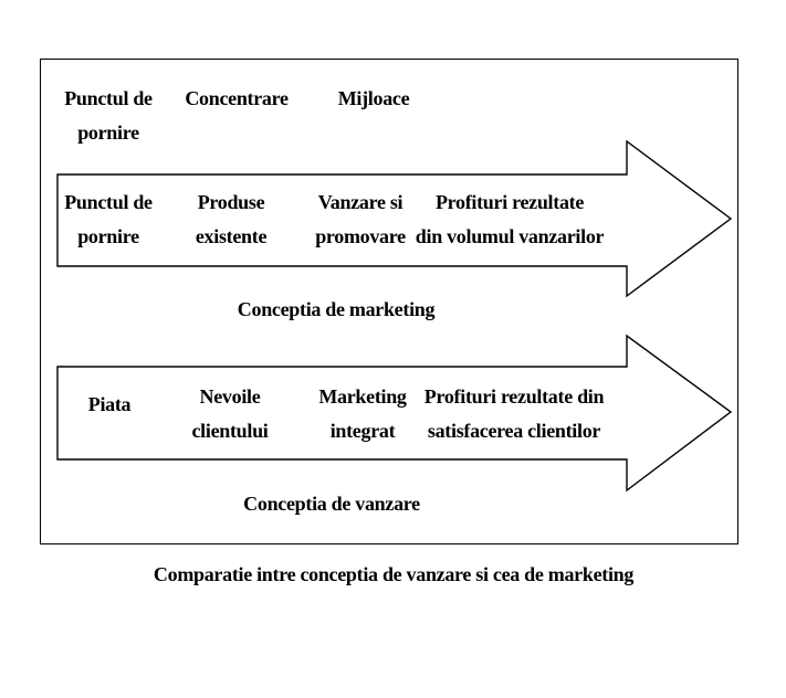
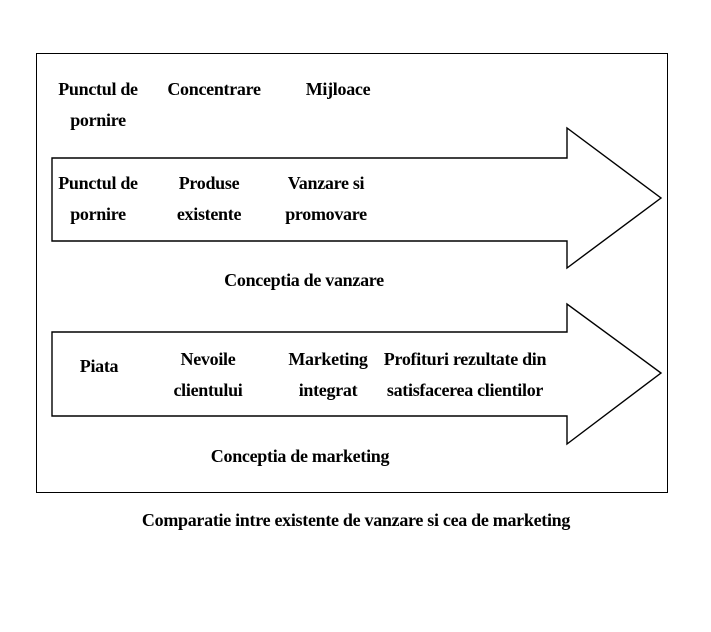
  Punctul de
  pornire
  Concentrare
  Mijloace
  Punctul de
  pornire
  Produse
  existente
  Vanzare si
  promovare
- Profituri rezultate
- din volumul vanzarilor
- Conceptia de marketing
+ Conceptia de vanzare
  Piata
  Nevoile
  clientului
  Marketing
  integrat
  Profituri rezultate din
  satisfacerea clientilor
- Conceptia de vanzare
+ Conceptia de marketing
- Comparatie intre conceptia de vanzare si cea de marketing
+ Comparatie intre existente de vanzare si cea de marketing
